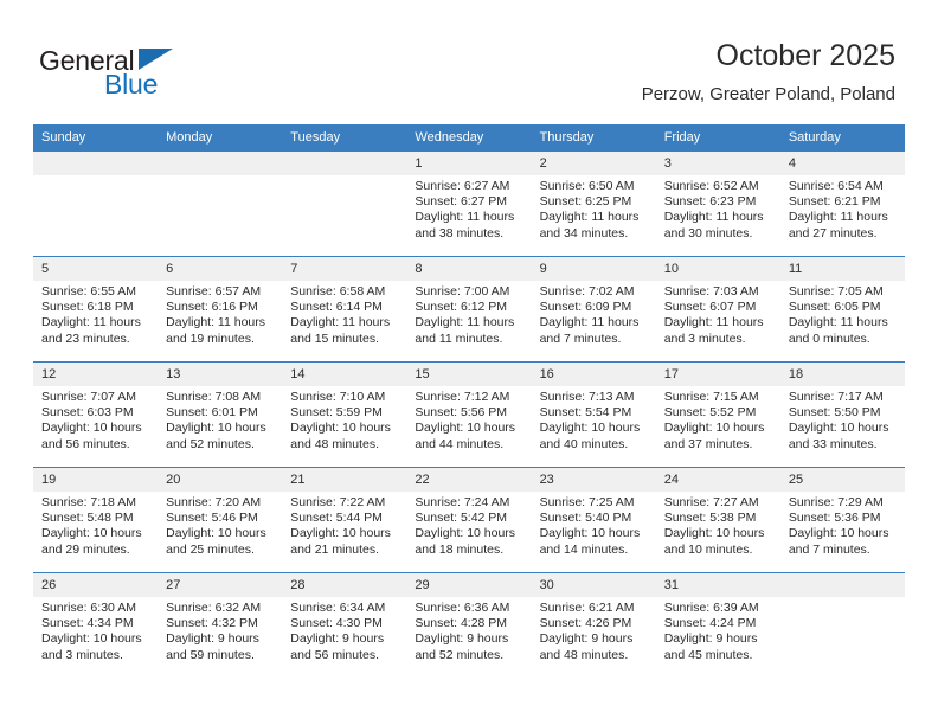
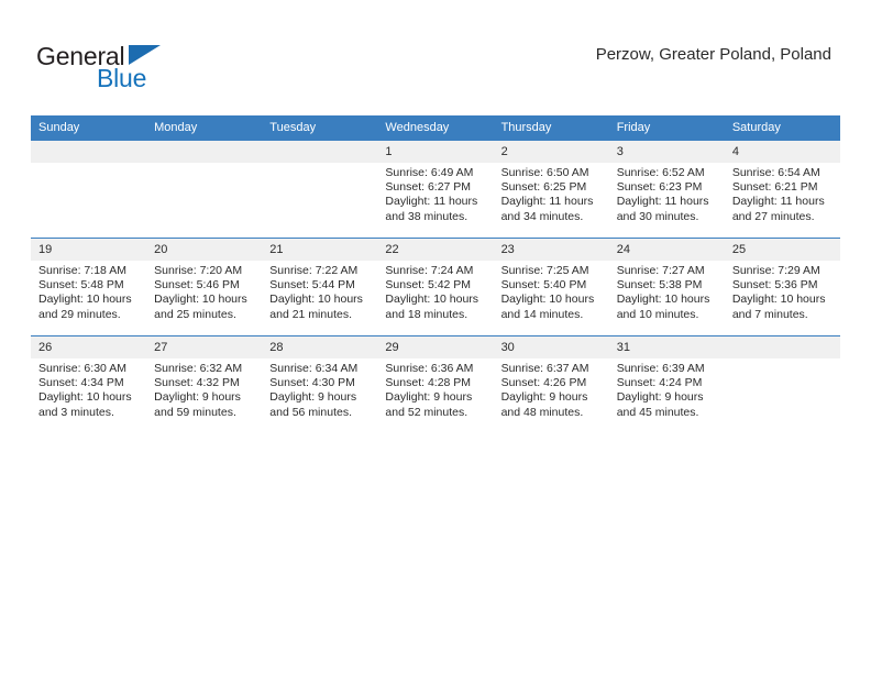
  General
  Blue
- October 2025
  Perzow, Greater Poland, Poland
  Sunday	Monday	Tuesday	Wednesday	Thursday	Friday	Saturday
- 			1Sunrise: 6:27 AMSunset: 6:27 PMDaylight: 11 hoursand 38 minutes.	2Sunrise: 6:50 AMSunset: 6:25 PMDaylight: 11 hoursand 34 minutes.	3Sunrise: 6:52 AMSunset: 6:23 PMDaylight: 11 hoursand 30 minutes.	4Sunrise: 6:54 AMSunset: 6:21 PMDaylight: 11 hoursand 27 minutes.
+ 			1Sunrise: 6:49 AMSunset: 6:27 PMDaylight: 11 hoursand 38 minutes.	2Sunrise: 6:50 AMSunset: 6:25 PMDaylight: 11 hoursand 34 minutes.	3Sunrise: 6:52 AMSunset: 6:23 PMDaylight: 11 hoursand 30 minutes.	4Sunrise: 6:54 AMSunset: 6:21 PMDaylight: 11 hoursand 27 minutes.
- 5Sunrise: 6:55 AMSunset: 6:18 PMDaylight: 11 hoursand 23 minutes.	6Sunrise: 6:57 AMSunset: 6:16 PMDaylight: 11 hoursand 19 minutes.	7Sunrise: 6:58 AMSunset: 6:14 PMDaylight: 11 hoursand 15 minutes.	8Sunrise: 7:00 AMSunset: 6:12 PMDaylight: 11 hoursand 11 minutes.	9Sunrise: 7:02 AMSunset: 6:09 PMDaylight: 11 hoursand 7 minutes.	10Sunrise: 7:03 AMSunset: 6:07 PMDaylight: 11 hoursand 3 minutes.	11Sunrise: 7:05 AMSunset: 6:05 PMDaylight: 11 hoursand 0 minutes.
- 12Sunrise: 7:07 AMSunset: 6:03 PMDaylight: 10 hoursand 56 minutes.	13Sunrise: 7:08 AMSunset: 6:01 PMDaylight: 10 hoursand 52 minutes.	14Sunrise: 7:10 AMSunset: 5:59 PMDaylight: 10 hoursand 48 minutes.	15Sunrise: 7:12 AMSunset: 5:56 PMDaylight: 10 hoursand 44 minutes.	16Sunrise: 7:13 AMSunset: 5:54 PMDaylight: 10 hoursand 40 minutes.	17Sunrise: 7:15 AMSunset: 5:52 PMDaylight: 10 hoursand 37 minutes.	18Sunrise: 7:17 AMSunset: 5:50 PMDaylight: 10 hoursand 33 minutes.
  19Sunrise: 7:18 AMSunset: 5:48 PMDaylight: 10 hoursand 29 minutes.	20Sunrise: 7:20 AMSunset: 5:46 PMDaylight: 10 hoursand 25 minutes.	21Sunrise: 7:22 AMSunset: 5:44 PMDaylight: 10 hoursand 21 minutes.	22Sunrise: 7:24 AMSunset: 5:42 PMDaylight: 10 hoursand 18 minutes.	23Sunrise: 7:25 AMSunset: 5:40 PMDaylight: 10 hoursand 14 minutes.	24Sunrise: 7:27 AMSunset: 5:38 PMDaylight: 10 hoursand 10 minutes.	25Sunrise: 7:29 AMSunset: 5:36 PMDaylight: 10 hoursand 7 minutes.
- 26Sunrise: 6:30 AMSunset: 4:34 PMDaylight: 10 hoursand 3 minutes.	27Sunrise: 6:32 AMSunset: 4:32 PMDaylight: 9 hoursand 59 minutes.	28Sunrise: 6:34 AMSunset: 4:30 PMDaylight: 9 hoursand 56 minutes.	29Sunrise: 6:36 AMSunset: 4:28 PMDaylight: 9 hoursand 52 minutes.	30Sunrise: 6:21 AMSunset: 4:26 PMDaylight: 9 hoursand 48 minutes.	31Sunrise: 6:39 AMSunset: 4:24 PMDaylight: 9 hoursand 45 minutes.
+ 26Sunrise: 6:30 AMSunset: 4:34 PMDaylight: 10 hoursand 3 minutes.	27Sunrise: 6:32 AMSunset: 4:32 PMDaylight: 9 hoursand 59 minutes.	28Sunrise: 6:34 AMSunset: 4:30 PMDaylight: 9 hoursand 56 minutes.	29Sunrise: 6:36 AMSunset: 4:28 PMDaylight: 9 hoursand 52 minutes.	30Sunrise: 6:37 AMSunset: 4:26 PMDaylight: 9 hoursand 48 minutes.	31Sunrise: 6:39 AMSunset: 4:24 PMDaylight: 9 hoursand 45 minutes.
